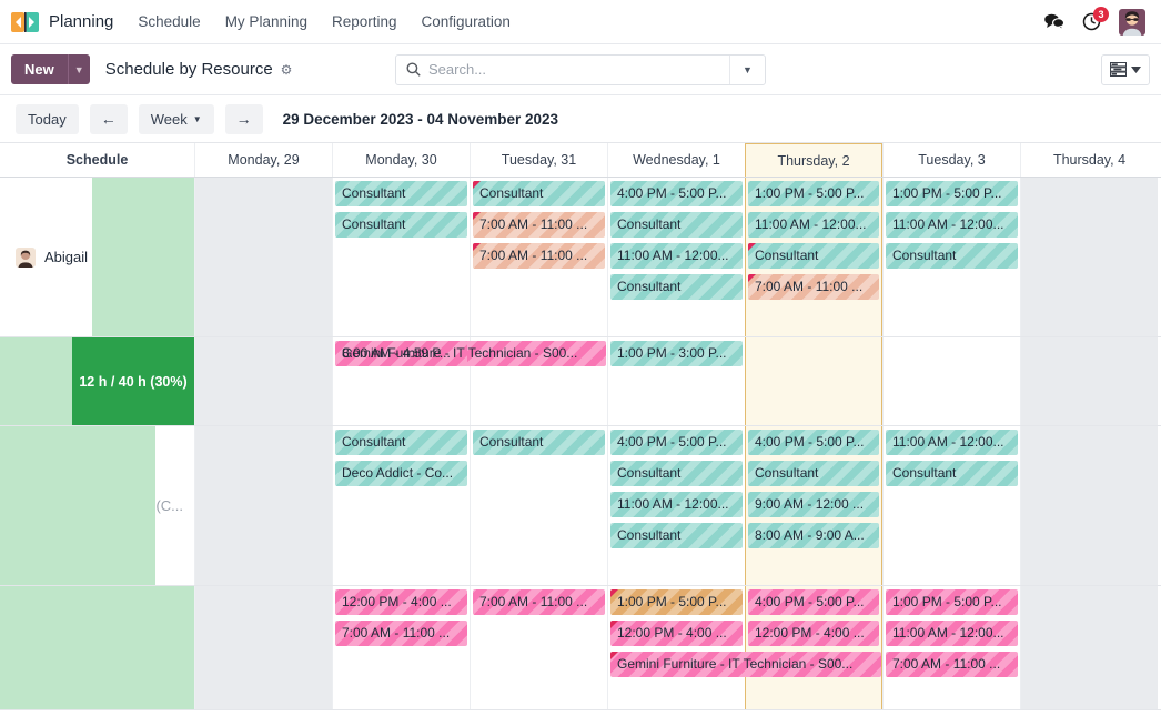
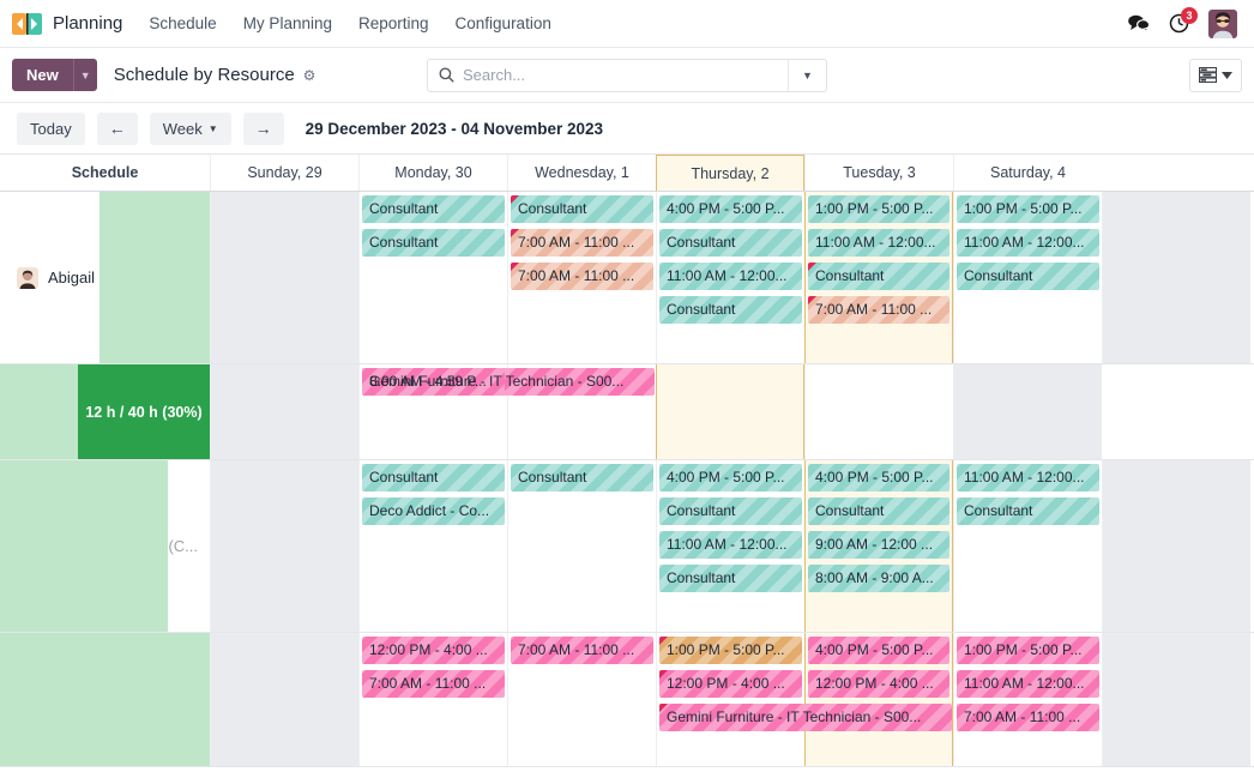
  Planning
  Schedule
  My Planning
  Reporting
  Configuration
  3
  New
  ▼
  Schedule by Resource
  ⚙
  Search...
  ▼
  Today
  ←
  Week
  ▼
  →
  29 December 2023 - 04 November 2023
  Schedule
- Monday, 29
+ Sunday, 29
  Monday, 30
- Tuesday, 31
  Wednesday, 1
  Thursday, 2
  Tuesday, 3
- Thursday, 4
+ Saturday, 4
  Consultant
  Consultant
  Consultant
  7:00 AM - 11:00 ...
  7:00 AM - 11:00 ...
  4:00 PM - 5:00 P...
  Consultant
  11:00 AM - 12:00...
  Consultant
  1:00 PM - 5:00 P...
  11:00 AM - 12:00...
  Consultant
  7:00 AM - 11:00 ...
  1:00 PM - 5:00 P...
  11:00 AM - 12:00...
  Consultant
  12 h / 40 h (30%)
  Gemini Furniture - IT Technician - S00...
  8:00 AM - 4:59 P...
- 1:00 PM - 3:00 P...
  Consultant
  Deco Addict - Co...
  Consultant
  4:00 PM - 5:00 P...
  Consultant
  11:00 AM - 12:00...
  Consultant
  4:00 PM - 5:00 P...
  Consultant
  9:00 AM - 12:00 ...
  8:00 AM - 9:00 A...
  11:00 AM - 12:00...
  Consultant
  12:00 PM - 4:00 ...
  7:00 AM - 11:00 ...
  7:00 AM - 11:00 ...
  1:00 PM - 5:00 P...
  12:00 PM - 4:00 ...
  Gemini Furniture - IT Technician - S00...
  4:00 PM - 5:00 P...
  12:00 PM - 4:00 ...
  1:00 PM - 5:00 P...
  11:00 AM - 12:00...
  7:00 AM - 11:00 ...
